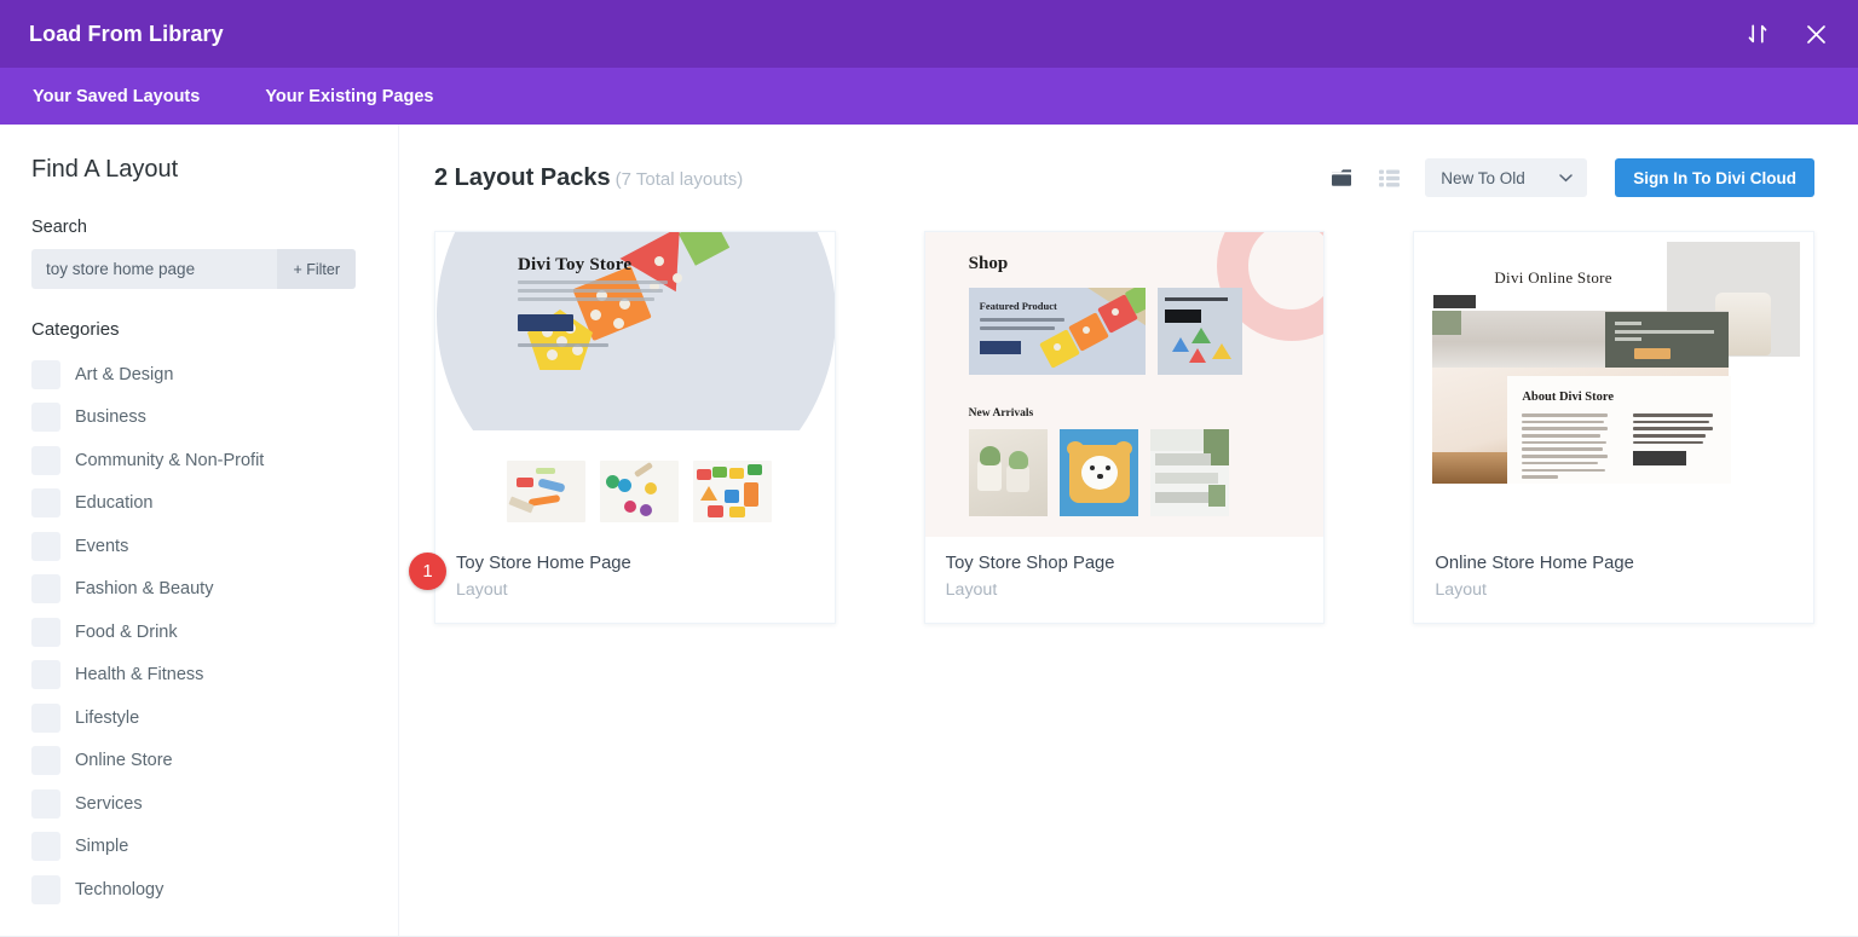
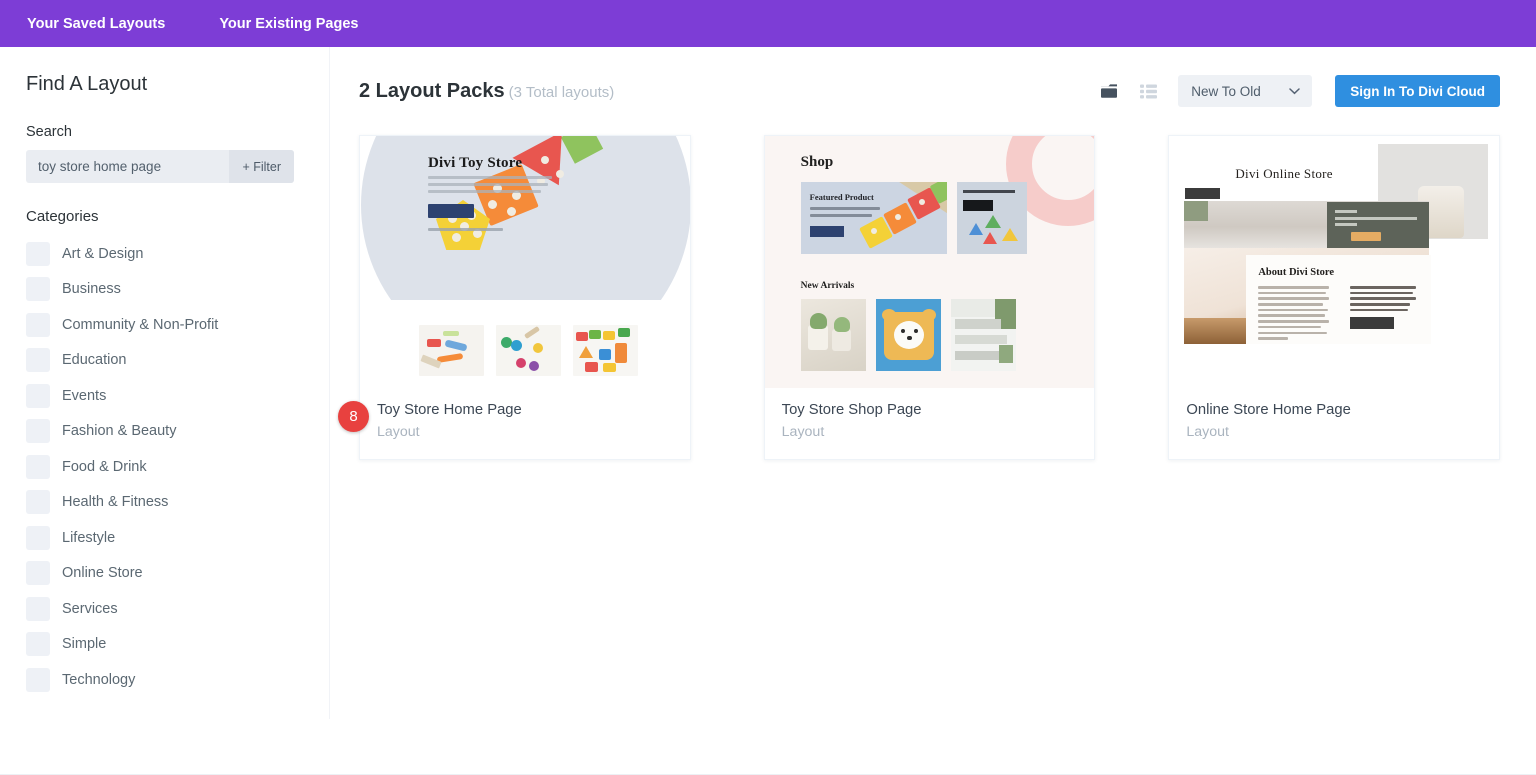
- Load From Library
  Your Saved Layouts
  Your Existing Pages
  Find A Layout
  Search
  toy store home page
  + Filter
  Categories
  Art & Design
  Business
  Community & Non-Profit
  Education
  Events
  Fashion & Beauty
  Food & Drink
  Health & Fitness
  Lifestyle
  Online Store
  Services
  Simple
  Technology
- 2 Layout Packs (7 Total layouts)
+ 2 Layout Packs (3 Total layouts)
  New To Old
  Sign In To Divi Cloud
- 1
+ 8
  Divi Toy Store
  Toy Store Home Page
  Layout
  Shop
  Featured Product
  New Arrivals
  Toy Store Shop Page
  Layout
  Divi Online Store
  About Divi Store
  Online Store Home Page
  Layout
